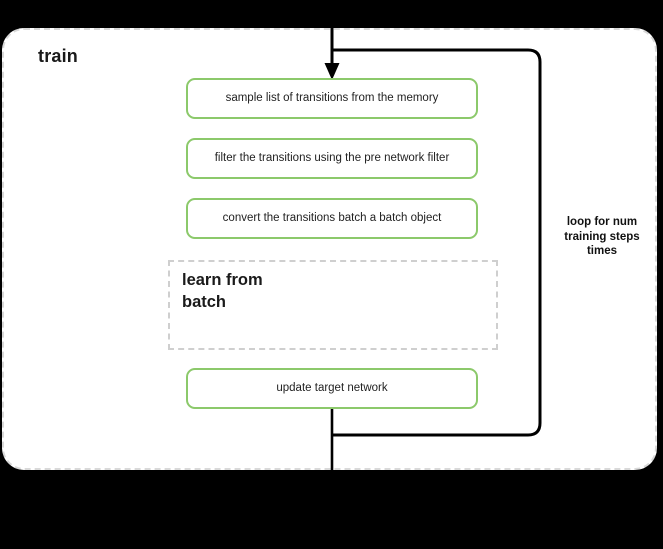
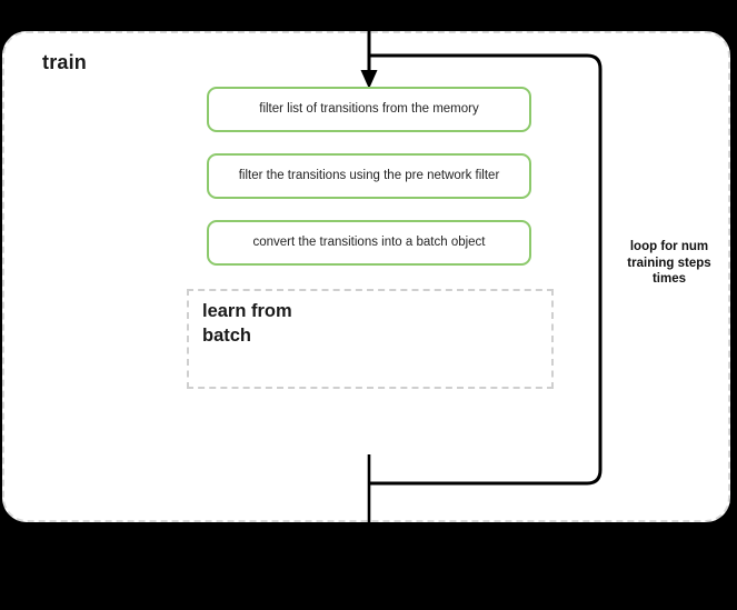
  train
- sample list of transitions from the memory
+ filter list of transitions from the memory
  filter the transitions using the pre network filter
- convert the transitions batch a batch object
+ convert the transitions into a batch object
  learn from
  batch
- update target network
  loop for num
  training steps
  times
